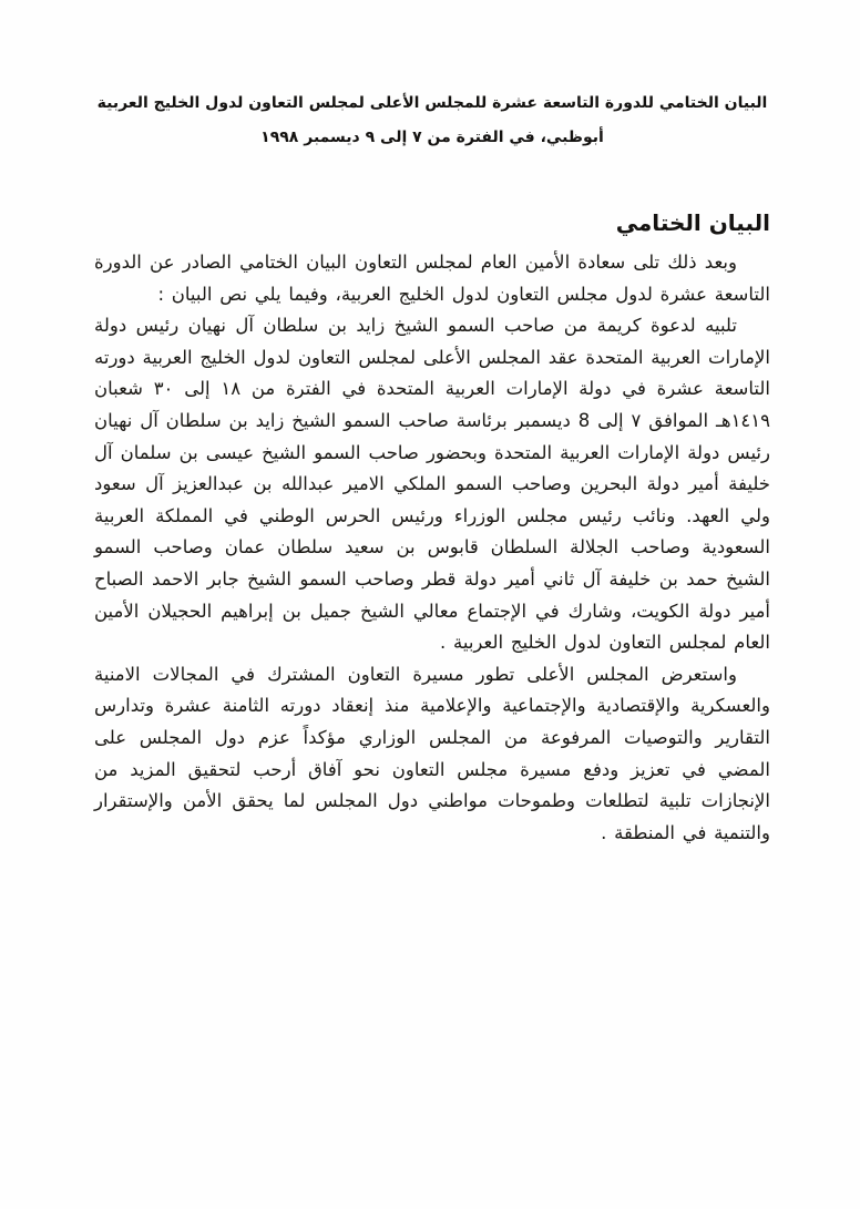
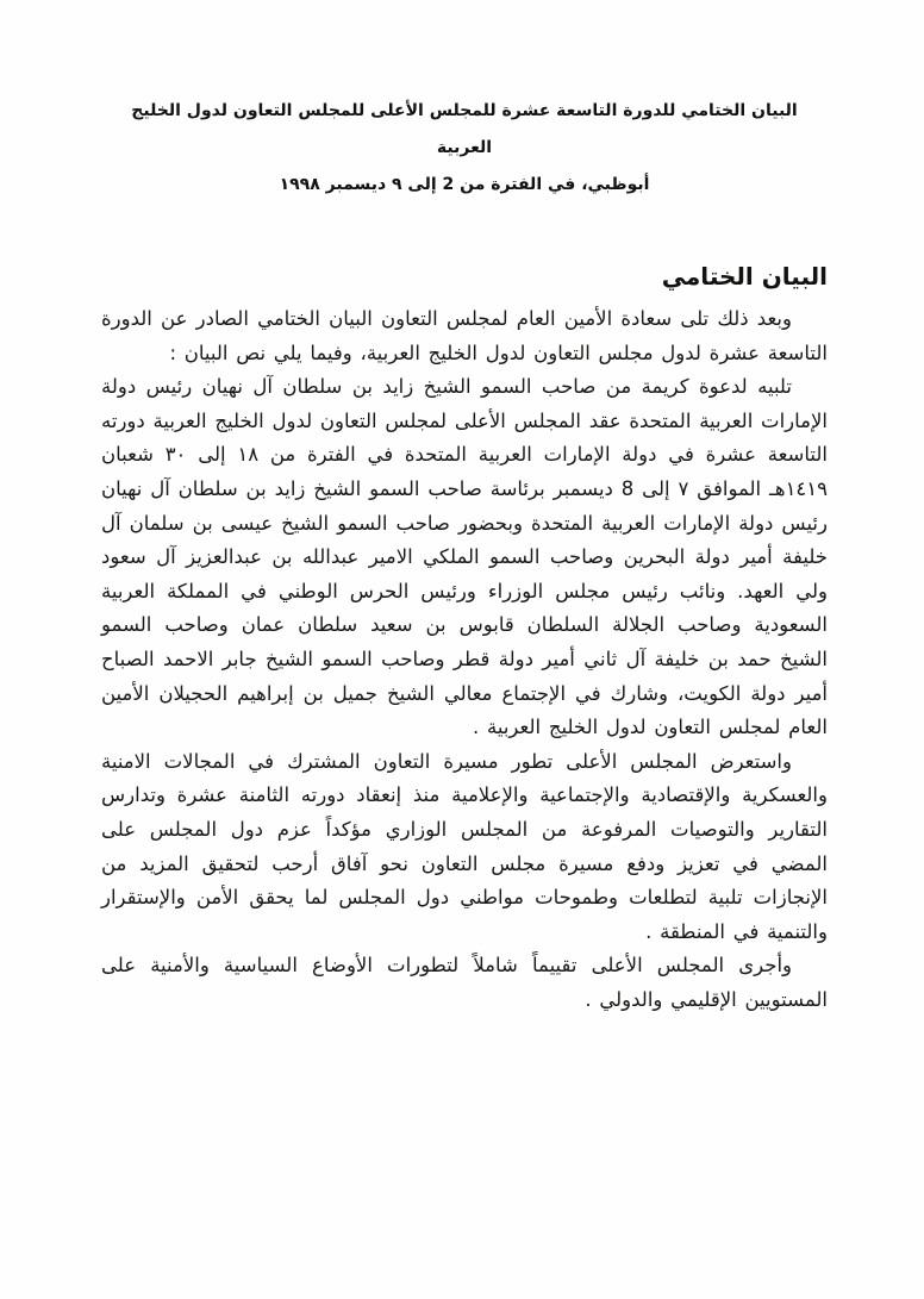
- البيان الختامي للدورة التاسعة عشرة للمجلس الأعلى لمجلس التعاون لدول الخليج العربية
+ البيان الختامي للدورة التاسعة عشرة للمجلس الأعلى للمجلس التعاون لدول الخليج العربية
- أبوظبي، في الفترة من ٧ إلى ٩ ديسمبر ١٩٩٨
+ أبوظبي، في الفترة من 2 إلى ٩ ديسمبر ١٩٩٨
  البيان الختامي
  وبعد ذلك تلى سعادة الأمين العام لمجلس التعاون البيان الختامي الصادر عن الدورة التاسعة عشرة لدول مجلس التعاون لدول الخليج العربية، وفيما يلي نص البيان :
  تلبيه لدعوة كريمة من صاحب السمو الشيخ زايد بن سلطان آل نهيان رئيس دولة الإمارات العربية المتحدة عقد المجلس الأعلى لمجلس التعاون لدول الخليج العربية دورته التاسعة عشرة في دولة الإمارات العربية المتحدة في الفترة من ١٨ إلى ٣٠ شعبان ١٤١٩هـ الموافق ٧ إلى 8 ديسمبر برئاسة صاحب السمو الشيخ زايد بن سلطان آل نهيان رئيس دولة الإمارات العربية المتحدة وبحضور صاحب السمو الشيخ عيسى بن سلمان آل خليفة أمير دولة البحرين وصاحب السمو الملكي الامير عبدالله بن عبدالعزيز آل سعود ولي العهد. ونائب رئيس مجلس الوزراء ورئيس الحرس الوطني في المملكة العربية السعودية وصاحب الجلالة السلطان قابوس بن سعيد سلطان عمان وصاحب السمو الشيخ حمد بن خليفة آل ثاني أمير دولة قطر وصاحب السمو الشيخ جابر الاحمد الصباح أمير دولة الكويت، وشارك في الإجتماع معالي الشيخ جميل بن إبراهيم الحجيلان الأمين العام لمجلس التعاون لدول الخليج العربية .
  واستعرض المجلس الأعلى تطور مسيرة التعاون المشترك في المجالات الامنية والعسكرية والإقتصادية والإجتماعية والإعلامية منذ إنعقاد دورته الثامنة عشرة وتدارس التقارير والتوصيات المرفوعة من المجلس الوزاري مؤكداً عزم دول المجلس على المضي في تعزيز ودفع مسيرة مجلس التعاون نحو آفاق أرحب لتحقيق المزيد من الإنجازات تلبية لتطلعات وطموحات مواطني دول المجلس لما يحقق الأمن والإستقرار والتنمية في المنطقة .
+ وأجرى المجلس الأعلى تقييماً شاملاً لتطورات الأوضاع السياسية والأمنية على المستويين الإقليمي والدولي .
